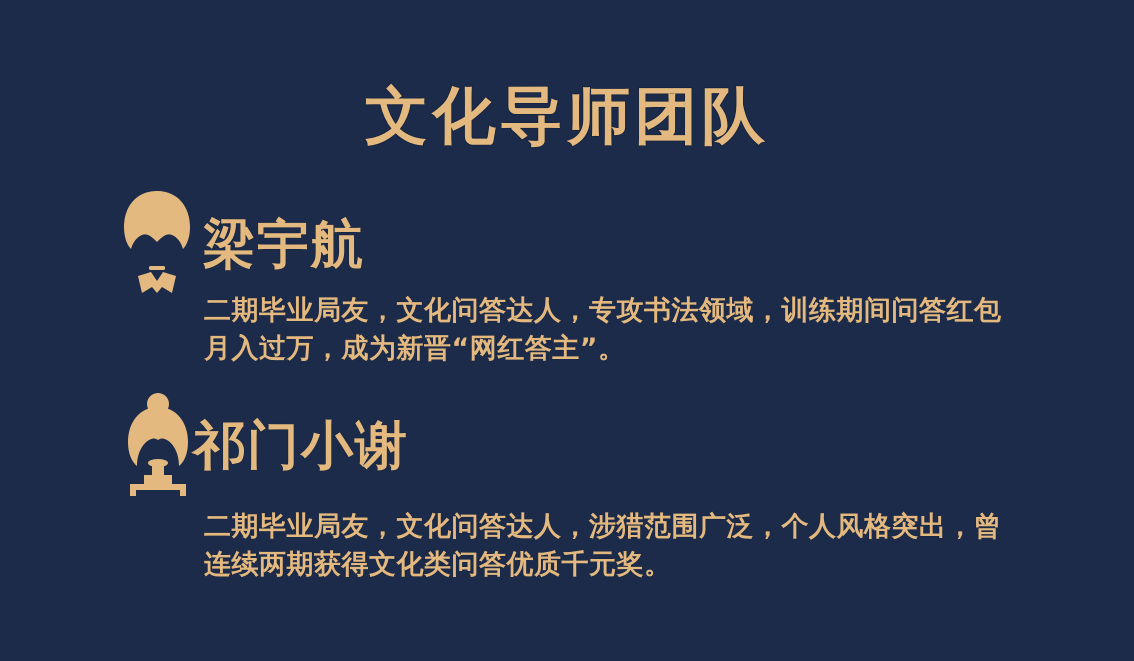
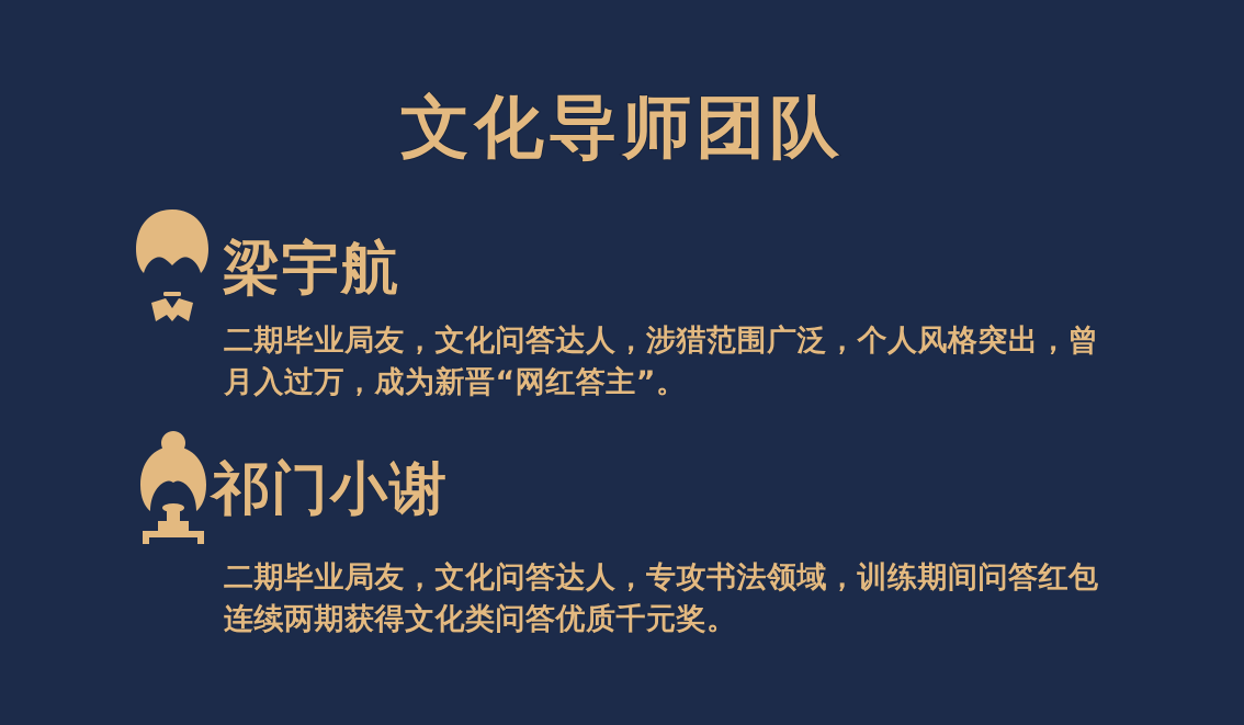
  文化导师团队
  梁宇航
- 二期毕业局友，文化问答达人，专攻书法领域，训练期间问答红包
+ 二期毕业局友，文化问答达人，涉猎范围广泛，个人风格突出，曾
  月入过万，成为新晋“网红答主”。
  祁门小谢
- 二期毕业局友，文化问答达人，涉猎范围广泛，个人风格突出，曾
+ 二期毕业局友，文化问答达人，专攻书法领域，训练期间问答红包
  连续两期获得文化类问答优质千元奖。
